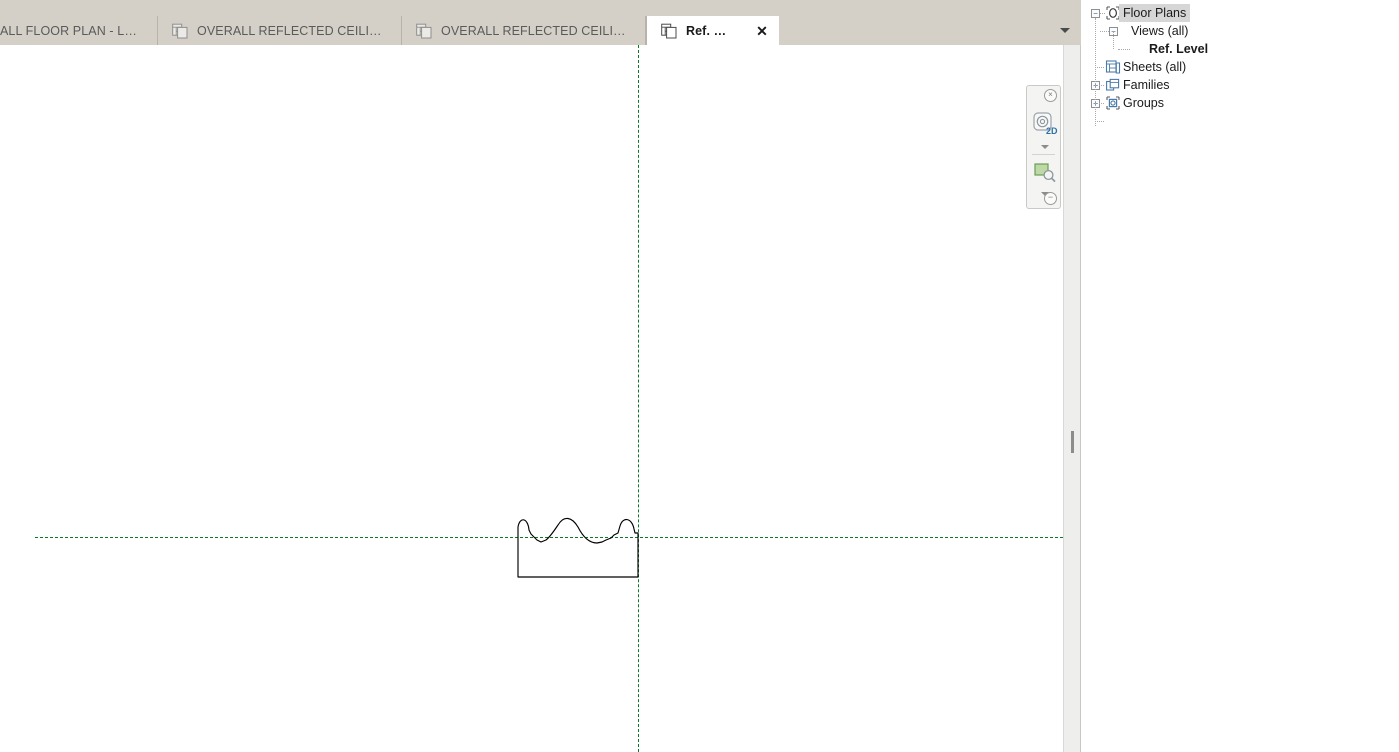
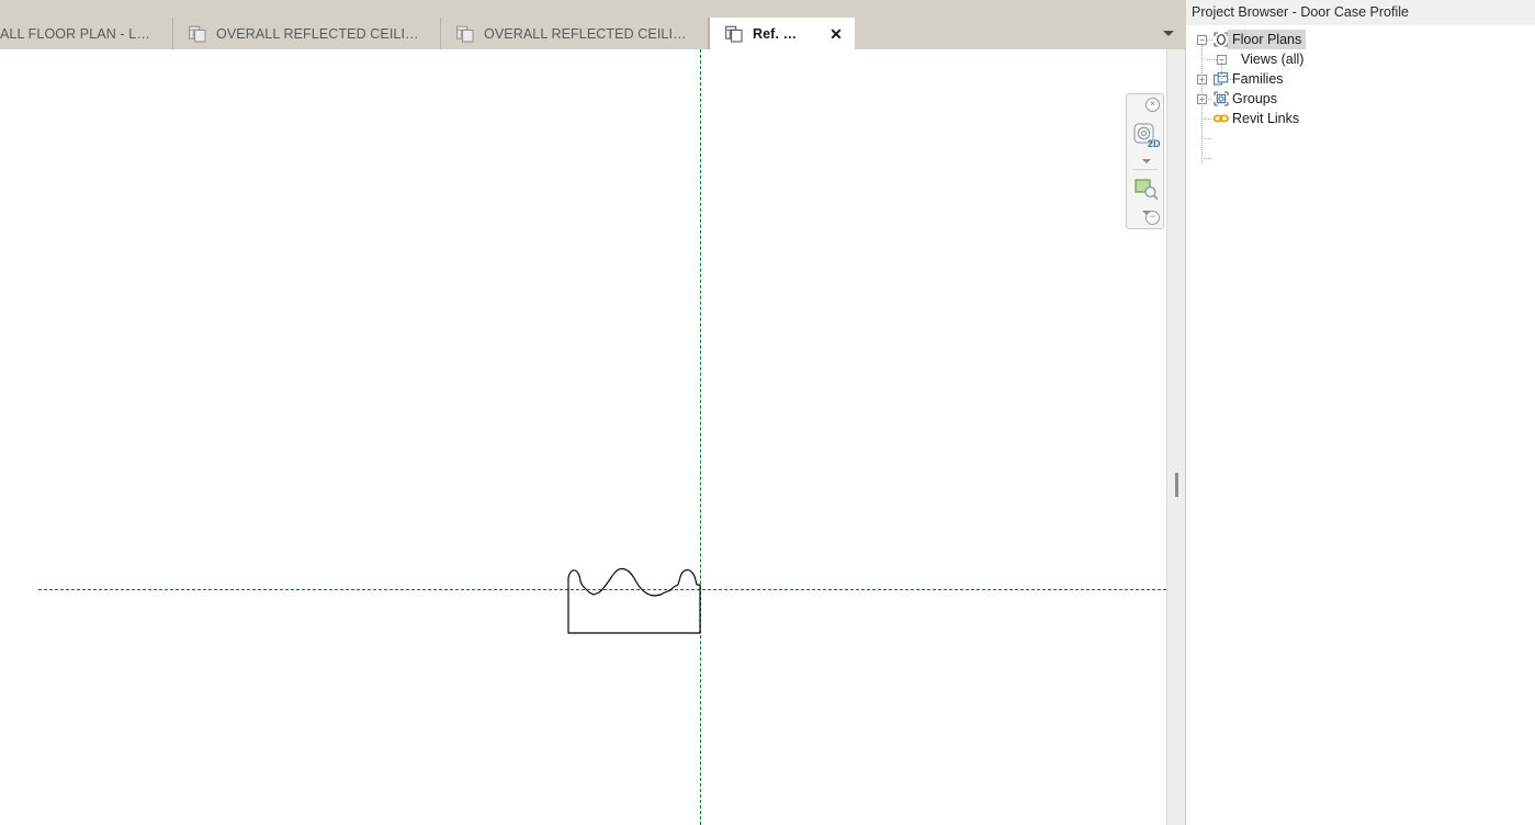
  ALL FLOOR PLAN - LEV
  OVERALL REFLECTED CEILING
  OVERALL REFLECTED CEILING
  Ref. Lev
  ✕
  ×
  2D
  −
+ Project Browser - Door Case Profile
  −
  Floor Plans
  −
  Views (all)
- Ref. Level
- Sheets (all)
  +
  Families
  +
  Groups
+ Revit Links
